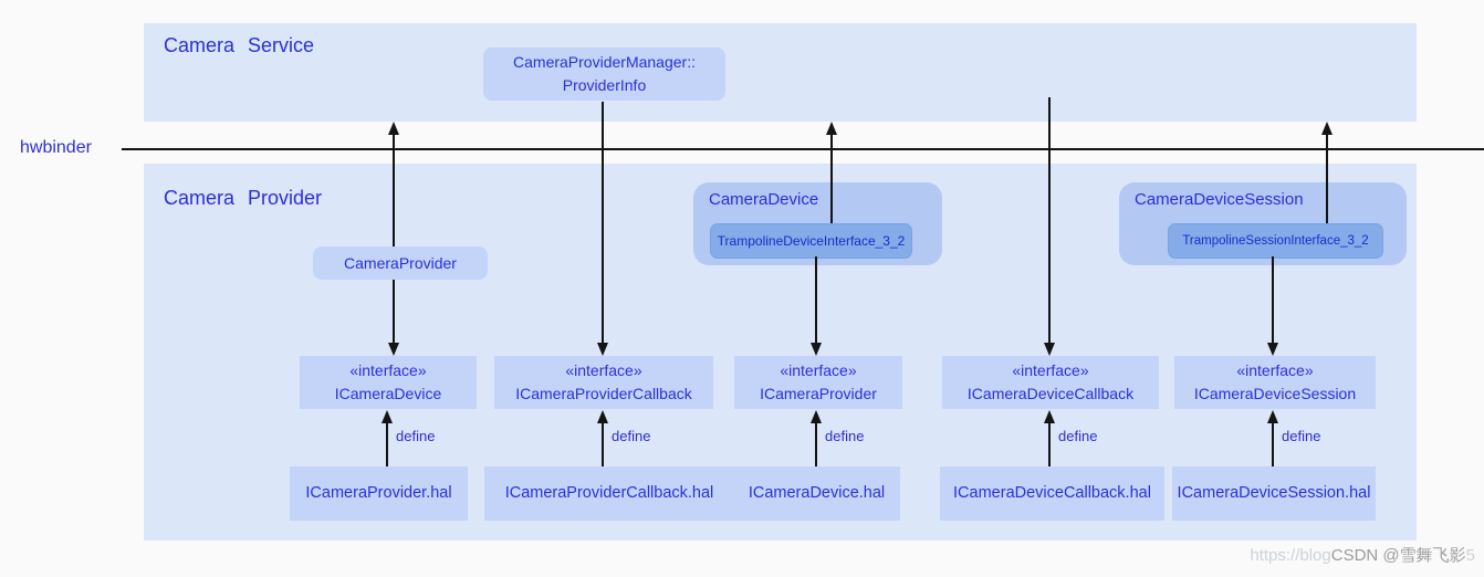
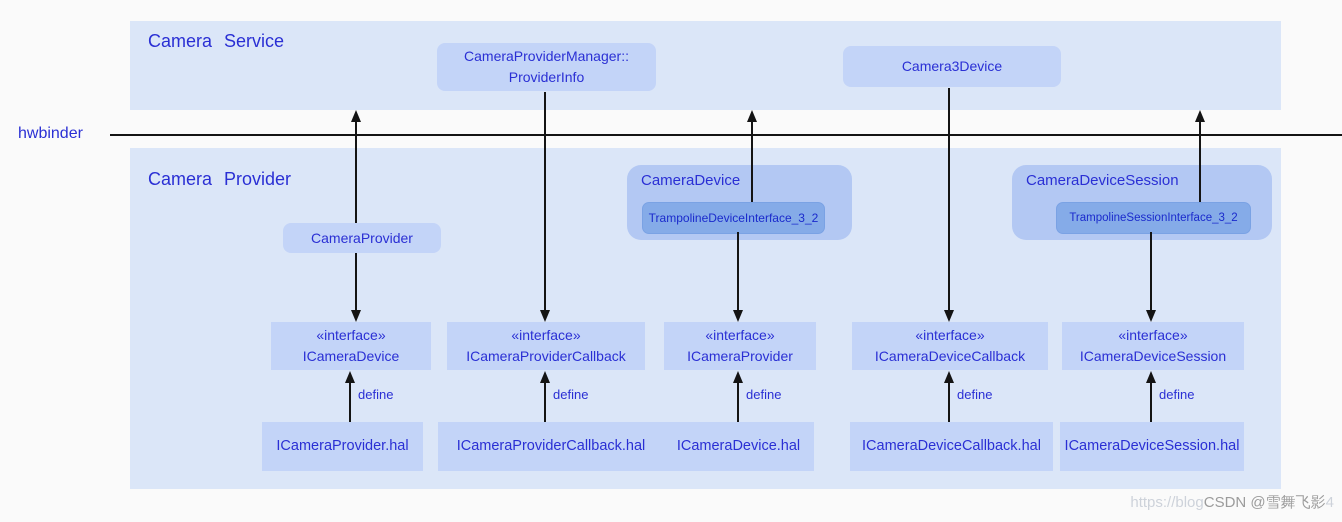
  Camera Service
  Camera Provider
  hwbinder
  CameraProviderManager::
  ProviderInfo
+ Camera3Device
  CameraProvider
  CameraDevice
  TrampolineDeviceInterface_3_2
  CameraDeviceSession
  TrampolineSessionInterface_3_2
  «interface»
  ICameraDevice
  «interface»
  ICameraProviderCallback
  «interface»
  ICameraProvider
  «interface»
  ICameraDeviceCallback
  «interface»
  ICameraDeviceSession
  ICameraProvider.hal
  ICameraProviderCallback.hal
  ICameraDevice.hal
  ICameraDeviceCallback.hal
  ICameraDeviceSession.hal
  define
  define
  define
  define
  define
- https://blogCSDN @雪舞飞影5
+ https://blogCSDN @雪舞飞影4
